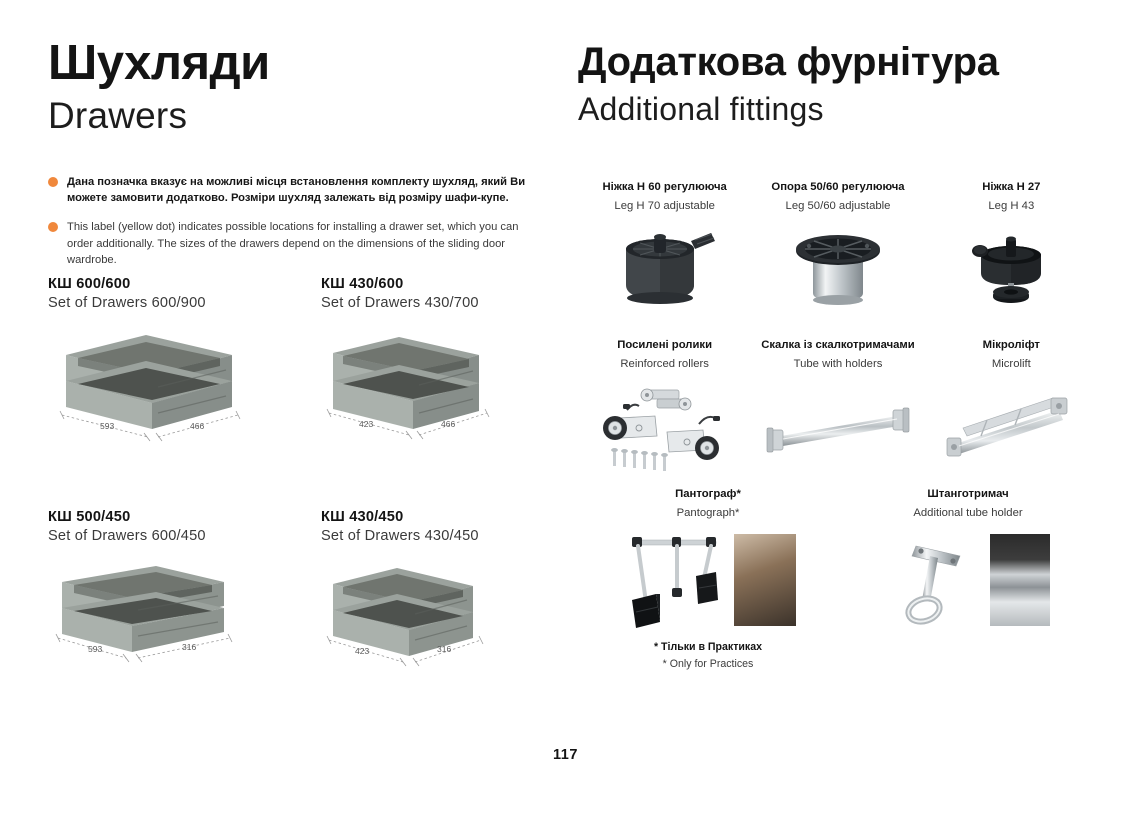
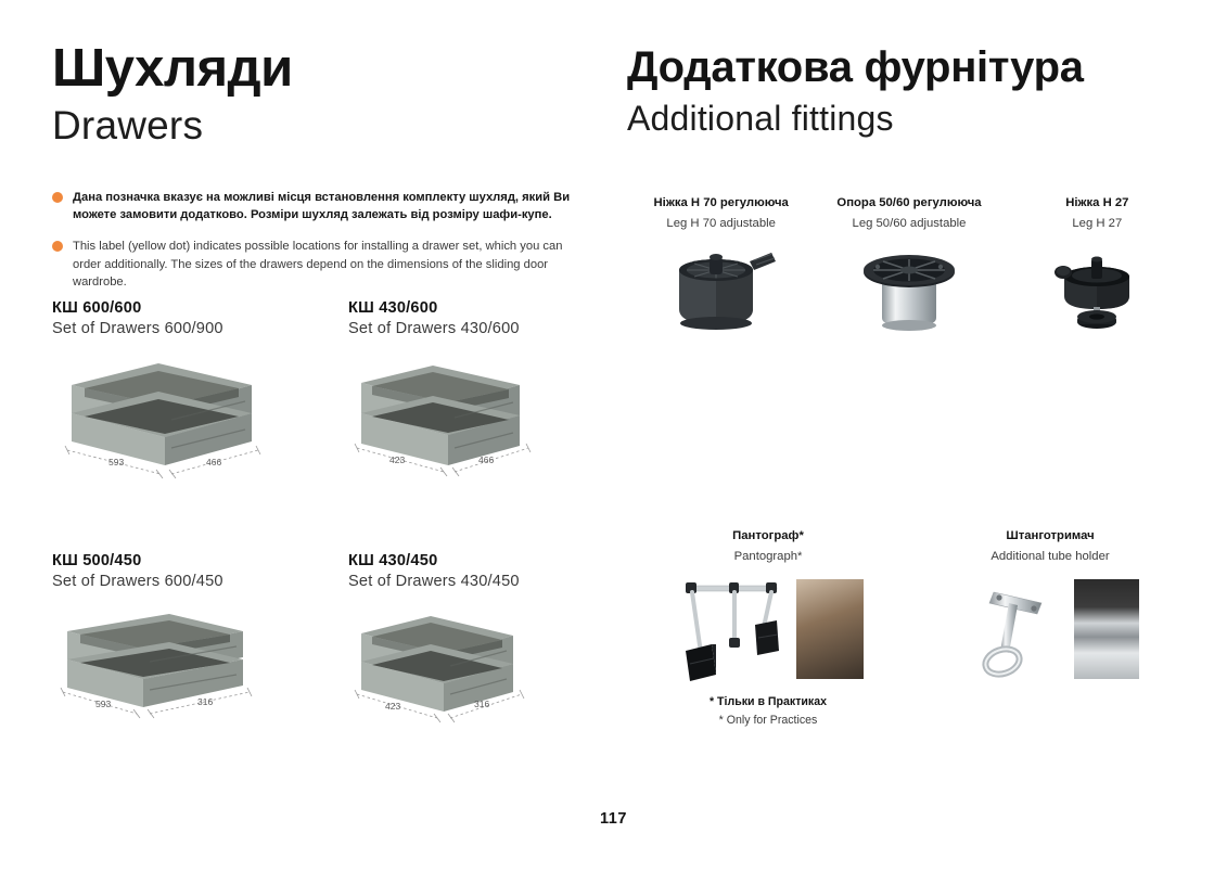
  Шухляди
  Drawers
  Дана позначка вказує на можливі місця встановлення комплекту шухляд, який Ви можете замовити додатково. Розміри шухляд залежать від розміру шафи-купе.
  This label (yellow dot) indicates possible locations for installing a drawer set, which you can order additionally. The sizes of the drawers depend on the dimensions of the sliding door wardrobe.
  КШ 600/600
  Set of Drawers 600/900
  593
  466
  КШ 430/600
- Set of Drawers 430/700
+ Set of Drawers 430/600
  423
  466
  КШ 500/450
  Set of Drawers 600/450
  593
  316
  КШ 430/450
  Set of Drawers 430/450
  423
  316
  Додаткова фурнітура
  Additional fittings
- Ніжка H 60 регулююча
+ Ніжка H 70 регулююча
  Leg H 70 adjustable
  Опора 50/60 регулююча
  Leg 50/60 adjustable
  Ніжка H 27
- Leg H 43
+ Leg H 27
- Посилені ролики
- Reinforced rollers
- Скалка із скалкотримачами
- Tube with holders
- Мікроліфт
- Microlift
  Пантограф*
  Pantograph*
  * Тільки в Практиках
  * Only for Practices
  Штанготримач
  Additional tube holder
  117
